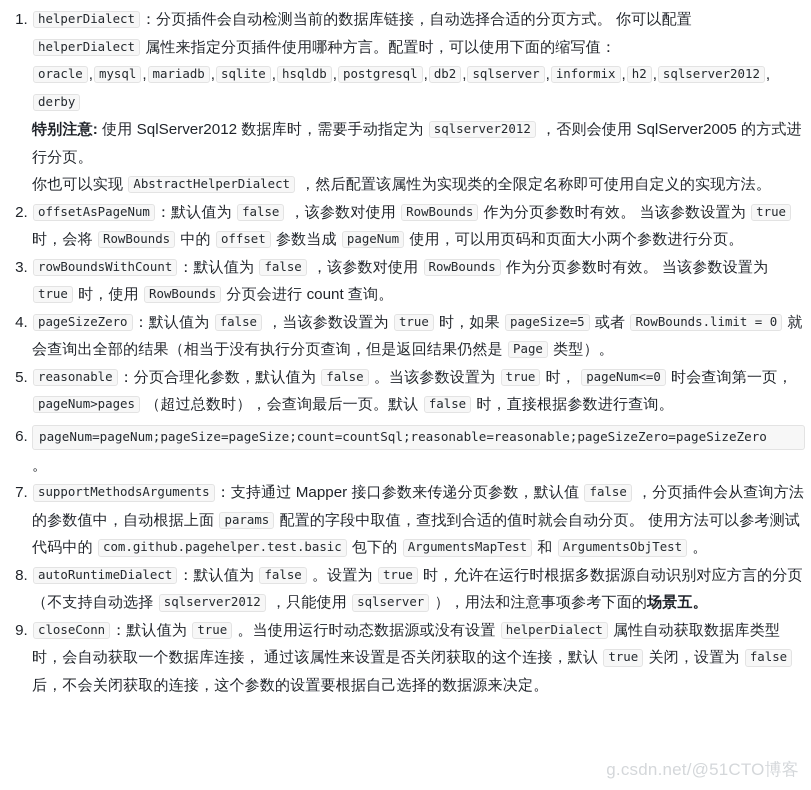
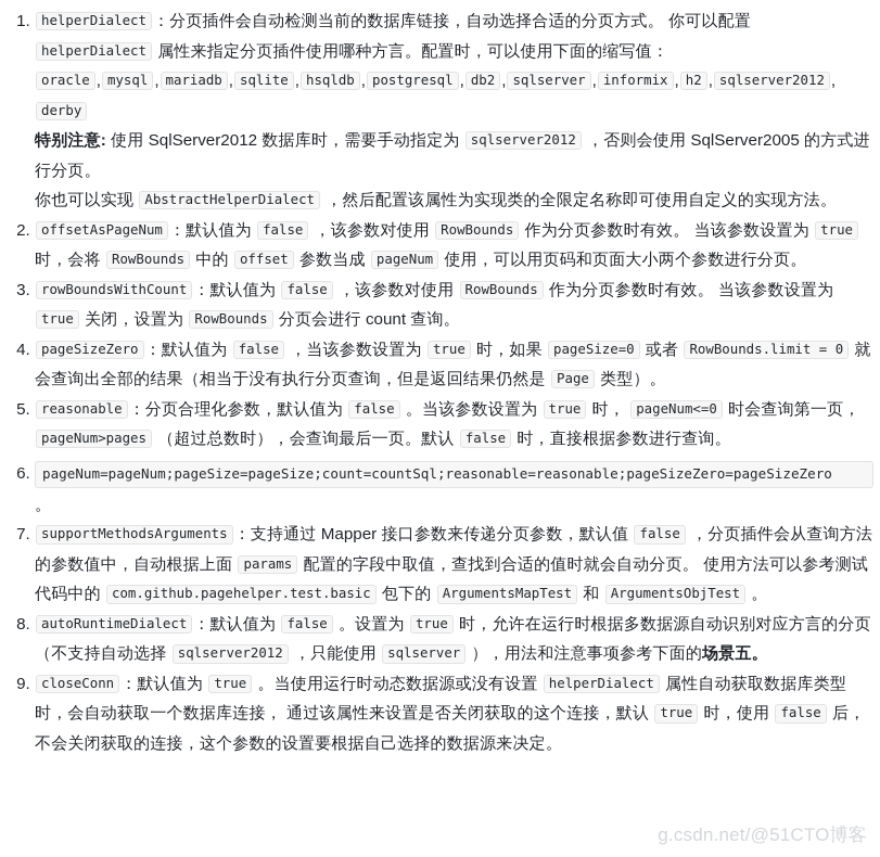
  helperDialect ：分页插件会自动检测当前的数据库链接，自动选择合适的分页方式。 你可以配置 helperDialect 属性来指定分页插件使用哪种方言。配置时，可以使用下面的缩写值：
  oracle , mysql , mariadb , sqlite , hsqldb , postgresql , db2 , sqlserver , informix , h2 , sqlserver2012 ,derby
  特别注意: 使用 SqlServer2012 数据库时，需要手动指定为 sqlserver2012 ，否则会使用 SqlServer2005 的方式进行分页。
  你也可以实现 AbstractHelperDialect ，然后配置该属性为实现类的全限定名称即可使用自定义的实现方法。
  offsetAsPageNum ：默认值为 false ，该参数对使用 RowBounds 作为分页参数时有效。 当该参数设置为 true 时，会将 RowBounds 中的 offset 参数当成 pageNum 使用，可以用页码和页面大小两个参数进行分页。
- rowBoundsWithCount ：默认值为 false ，该参数对使用 RowBounds 作为分页参数时有效。 当该参数设置为 true 时，使用 RowBounds 分页会进行 count 查询。
+ rowBoundsWithCount ：默认值为 false ，该参数对使用 RowBounds 作为分页参数时有效。 当该参数设置为 true 关闭，设置为 RowBounds 分页会进行 count 查询。
- pageSizeZero ：默认值为 false ，当该参数设置为 true 时，如果 pageSize=5 或者 RowBounds.limit = 0 就会查询出全部的结果（相当于没有执行分页查询，但是返回结果仍然是 Page 类型）。
+ pageSizeZero ：默认值为 false ，当该参数设置为 true 时，如果 pageSize=0 或者 RowBounds.limit = 0 就会查询出全部的结果（相当于没有执行分页查询，但是返回结果仍然是 Page 类型）。
  reasonable ：分页合理化参数，默认值为 false 。当该参数设置为 true 时， pageNum<=0 时会查询第一页， pageNum>pages （超过总数时），会查询最后一页。默认 false 时，直接根据参数进行查询。
  pageNum=pageNum;pageSize=pageSize;count=countSql;reasonable=reasonable;pageSizeZero=pageSizeZero
  。
  supportMethodsArguments ：支持通过 Mapper 接口参数来传递分页参数，默认值 false ，分页插件会从查询方法的参数值中，自动根据上面 params 配置的字段中取值，查找到合适的值时就会自动分页。 使用方法可以参考测试代码中的 com.github.pagehelper.test.basic 包下的 ArgumentsMapTest 和 ArgumentsObjTest 。
  autoRuntimeDialect ：默认值为 false 。设置为 true 时，允许在运行时根据多数据源自动识别对应方言的分页（不支持自动选择 sqlserver2012 ，只能使用 sqlserver ），用法和注意事项参考下面的场景五。
- closeConn ：默认值为 true 。当使用运行时动态数据源或没有设置 helperDialect 属性自动获取数据库类型时，会自动获取一个数据库连接， 通过该属性来设置是否关闭获取的这个连接，默认 true 关闭，设置为 false 后，不会关闭获取的连接，这个参数的设置要根据自己选择的数据源来决定。
+ closeConn ：默认值为 true 。当使用运行时动态数据源或没有设置 helperDialect 属性自动获取数据库类型时，会自动获取一个数据库连接， 通过该属性来设置是否关闭获取的这个连接，默认 true 时，使用 false 后，不会关闭获取的连接，这个参数的设置要根据自己选择的数据源来决定。
  g.csdn.net/@51CTO博客
